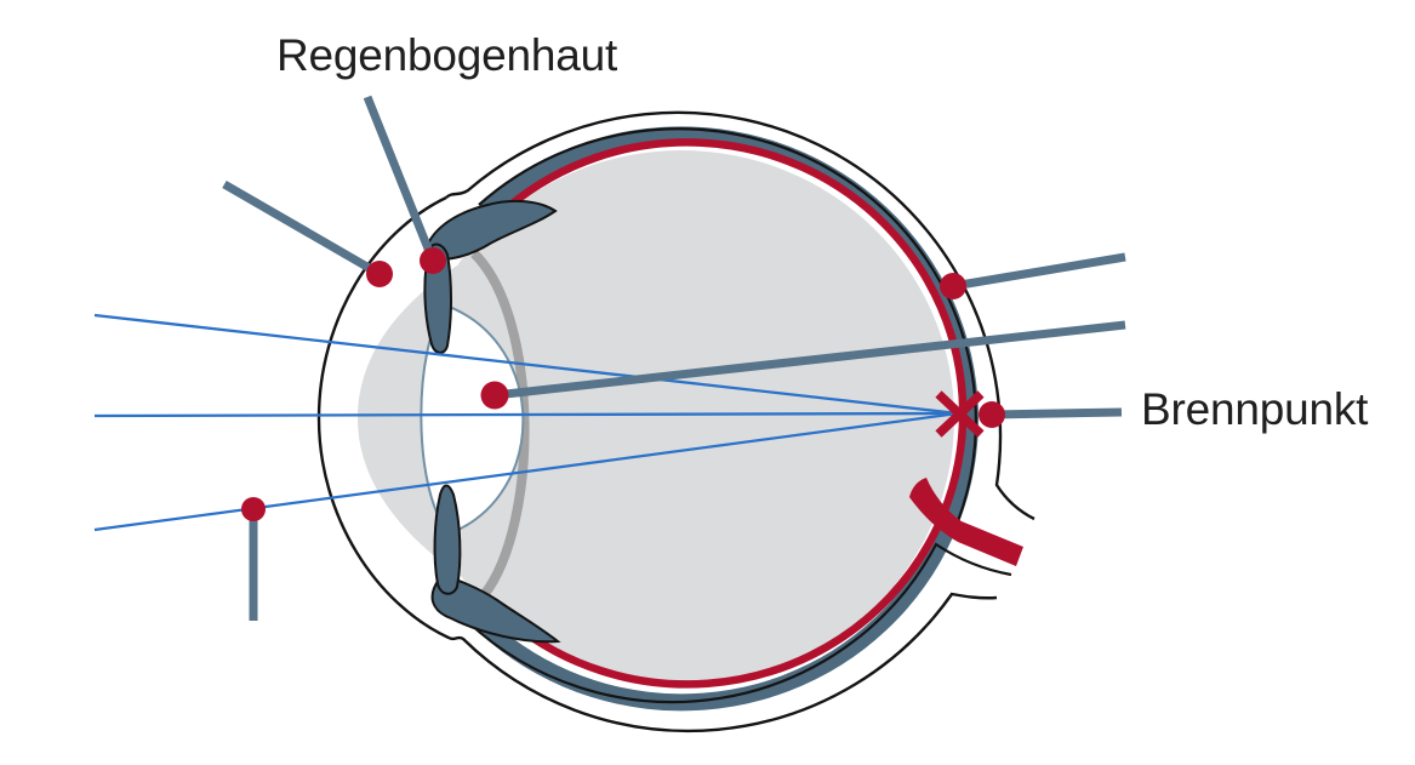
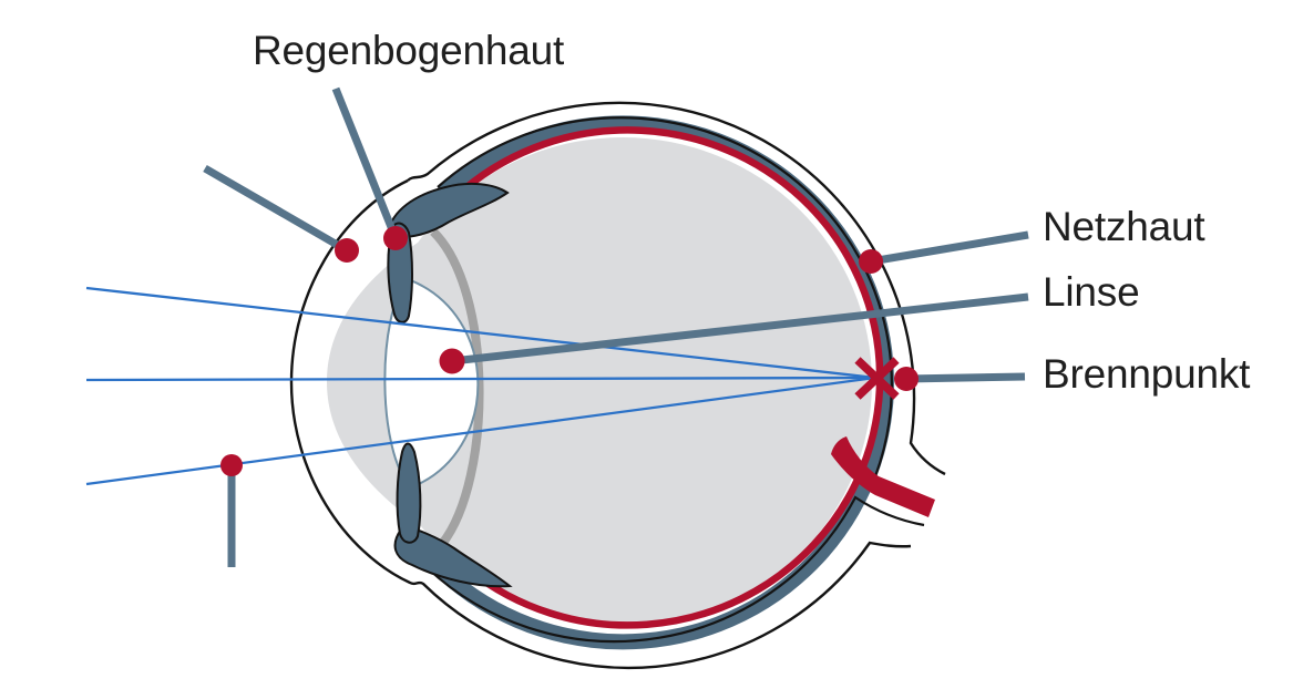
  Regenbogenhaut
+ Netzhaut
+ Linse
  Brennpunkt
